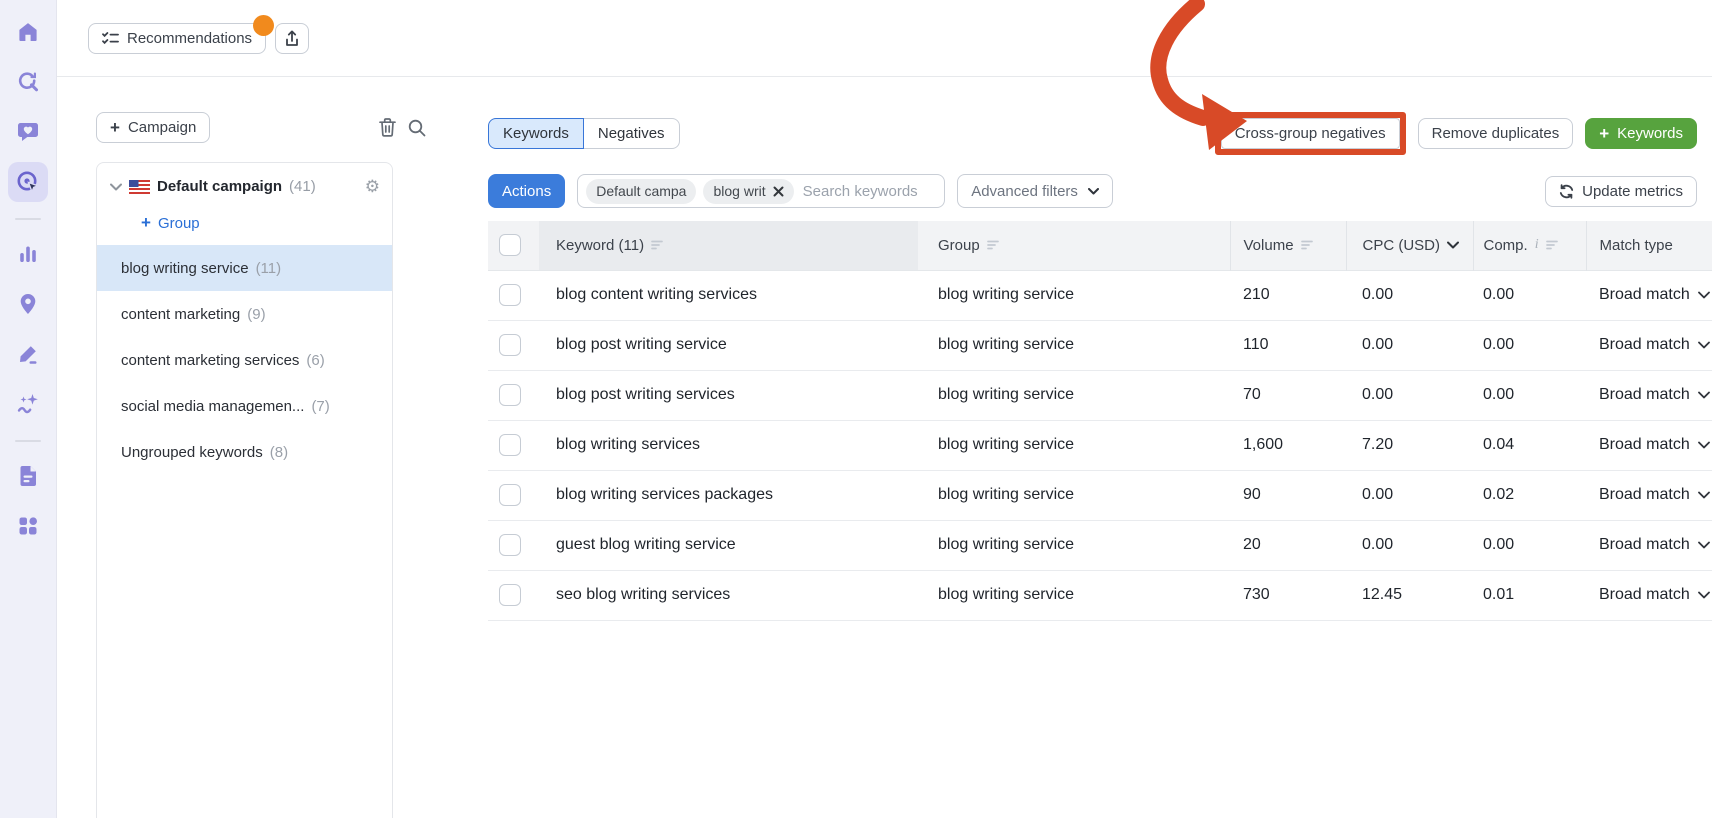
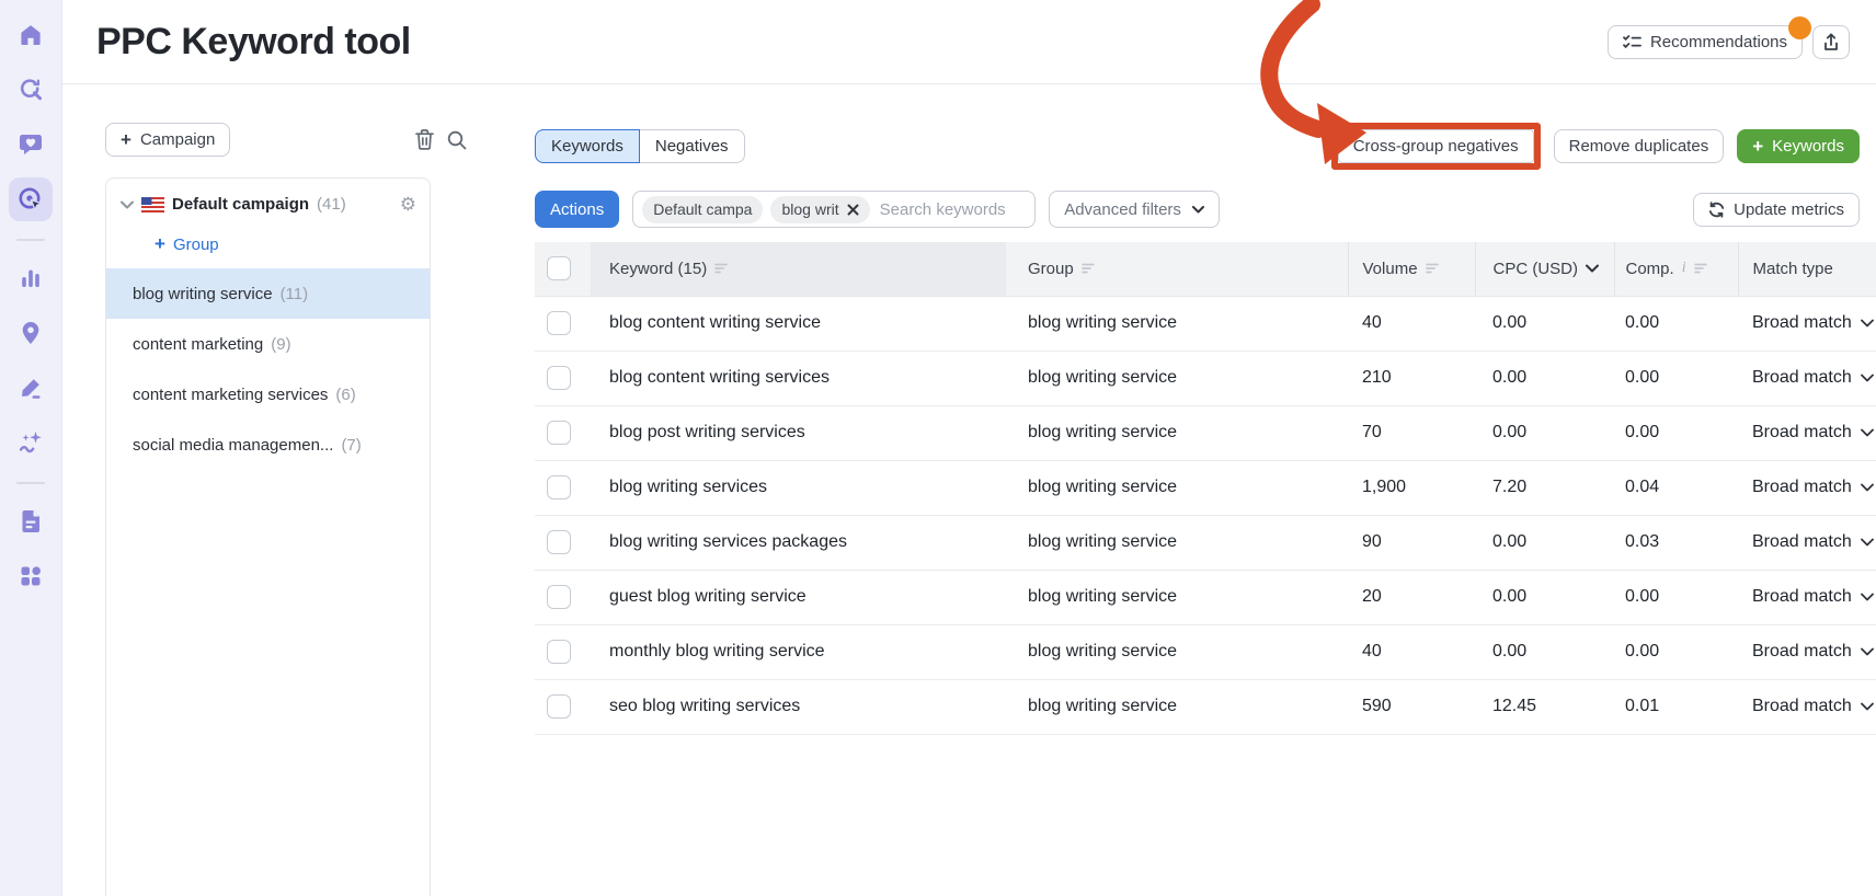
+ PPC Keyword tool
  Recommendations
  +
  Campaign
  Default campaign
  (41)
  ⚙
  +
  Group
  blog writing service
  (11)
  content marketing
  (9)
  content marketing services
  (6)
  social media managemen...
  (7)
- Ungrouped keywords
- (8)
  Keywords
  Negatives
  Cross-group negatives
  Remove duplicates
  +
  Keywords
  Actions
  Default campa
  blog writ
  Search keywords
  Advanced filters
  Update metrics
- 	Keyword (11)	Group	Volume	CPC (USD)	Comp. i	Match type
+ 	Keyword (15)	Group	Volume	CPC (USD)	Comp. i	Match type
+ 	blog content writing service	blog writing service	40	0.00	0.00	Broad match
  	blog content writing services	blog writing service	210	0.00	0.00	Broad match
- 	blog post writing service	blog writing service	110	0.00	0.00	Broad match
  	blog post writing services	blog writing service	70	0.00	0.00	Broad match
- 	blog writing services	blog writing service	1,600	7.20	0.04	Broad match
+ 	blog writing services	blog writing service	1,900	7.20	0.04	Broad match
- 	blog writing services packages	blog writing service	90	0.00	0.02	Broad match
+ 	blog writing services packages	blog writing service	90	0.00	0.03	Broad match
  	guest blog writing service	blog writing service	20	0.00	0.00	Broad match
+ 	monthly blog writing service	blog writing service	40	0.00	0.00	Broad match
- 	seo blog writing services	blog writing service	730	12.45	0.01	Broad match
+ 	seo blog writing services	blog writing service	590	12.45	0.01	Broad match
